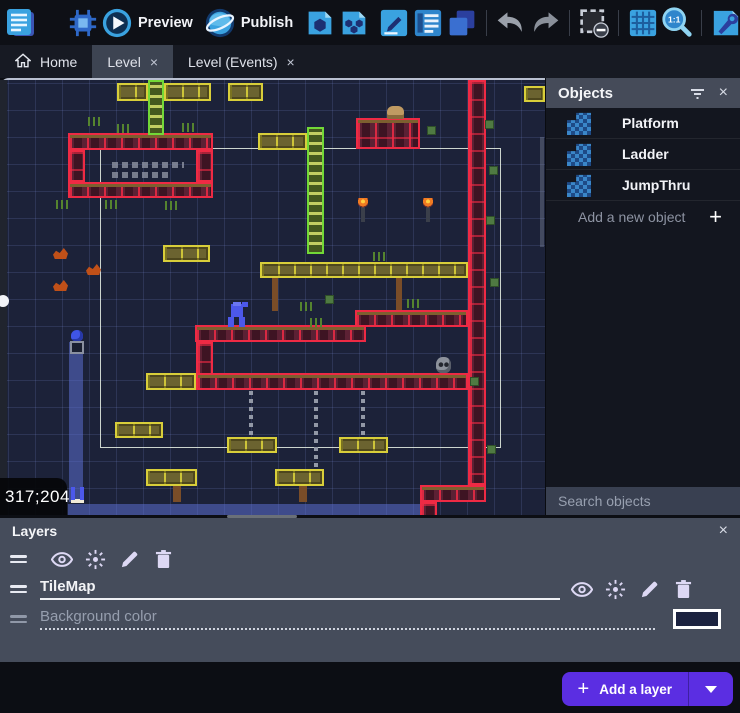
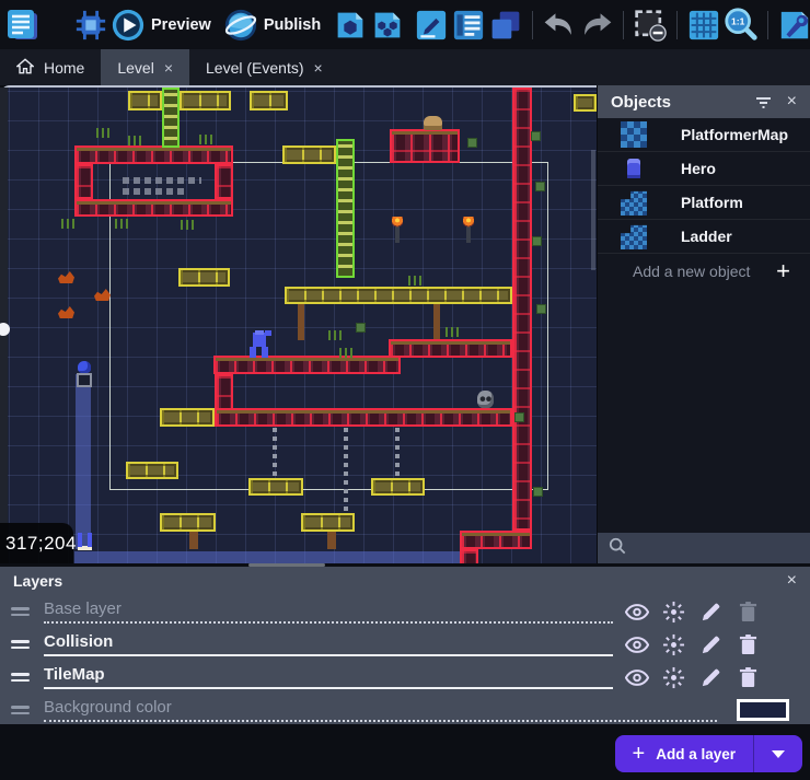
  Preview
  Publish
  1:1
  Home
  Level
  ×
  Level (Events)
  ×
  317;204
  Objects
  ×
+ PlatformerMap
+ Hero
  Platform
  Ladder
- JumpThru
  Add a new object
  +
- Search objects
  Layers
  ×
+ Base layer
+ Collision
  TileMap
  Background color
  +
  Add a layer
